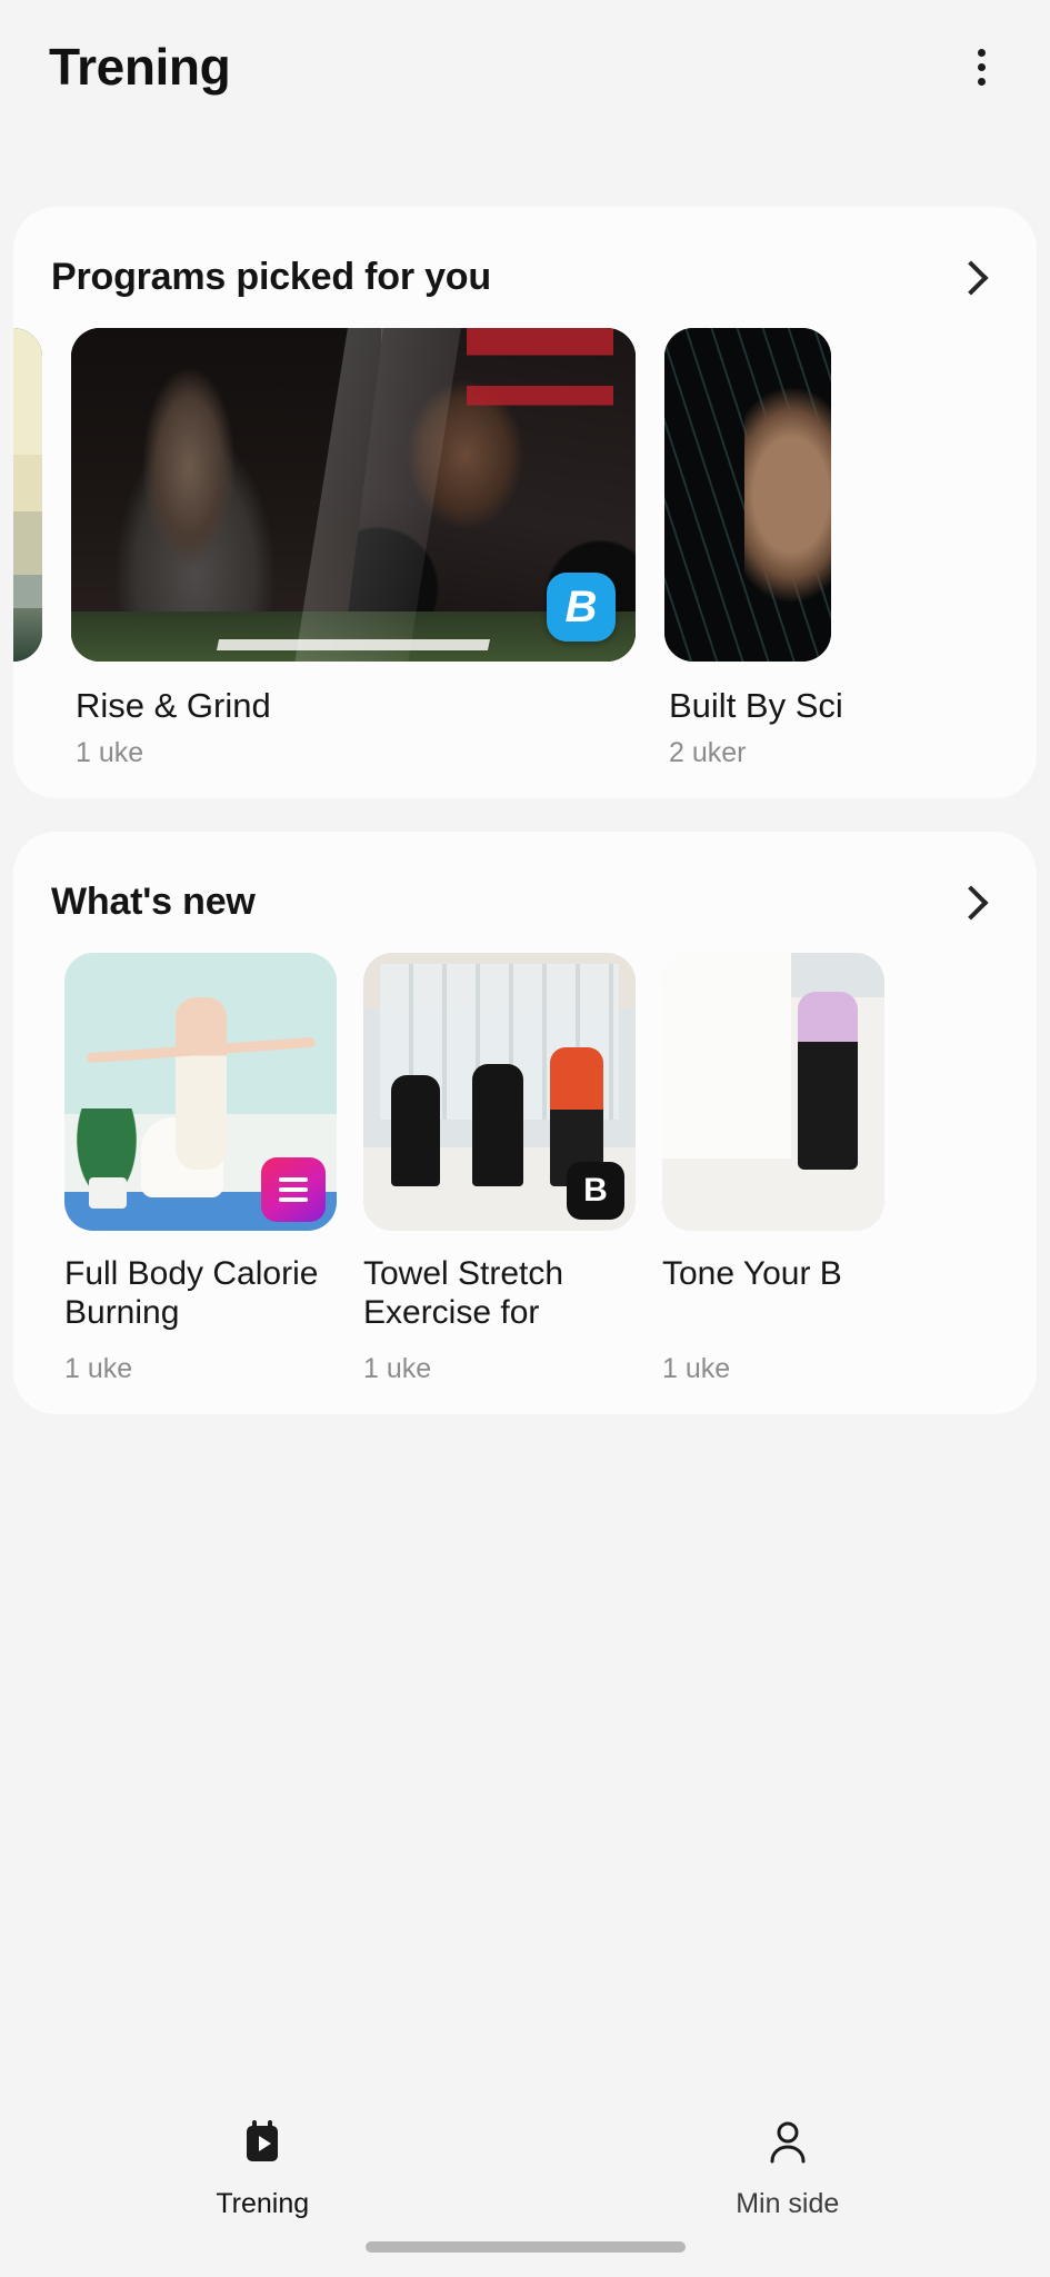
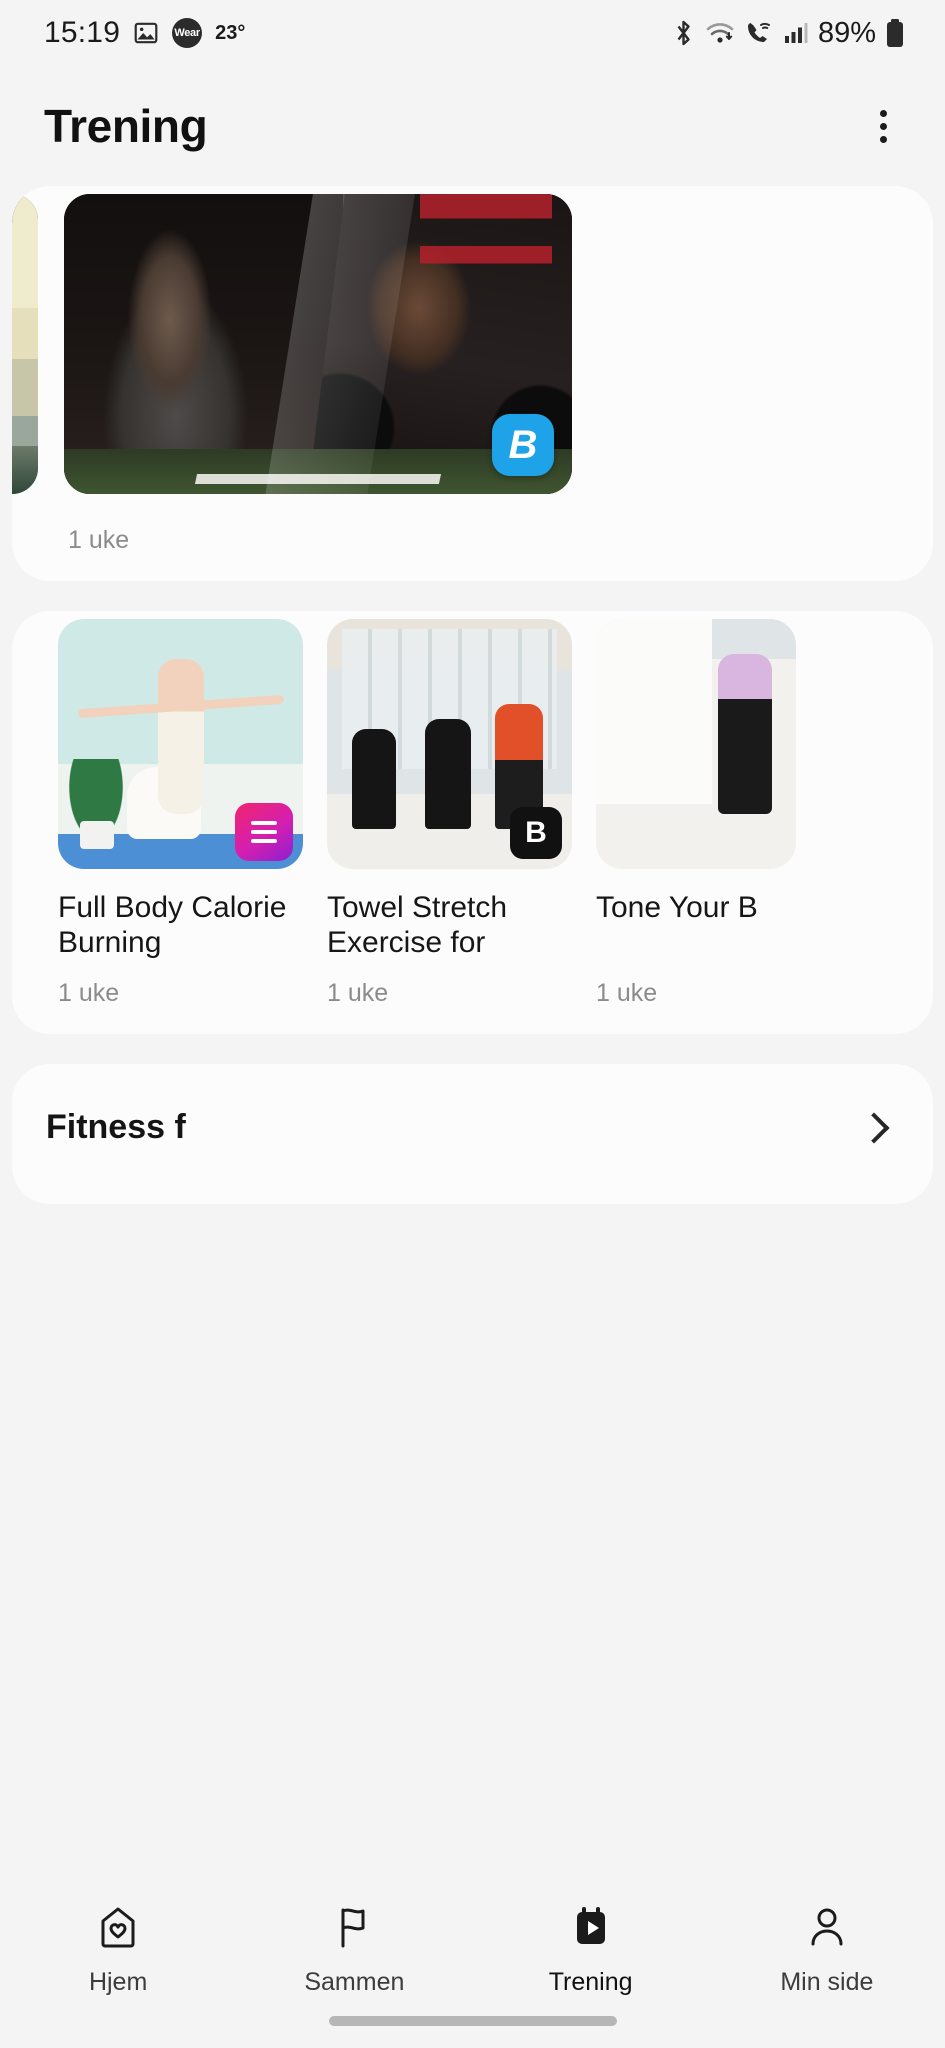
+ 15:19
+ Wear
+ 23°
+ 89%
  Trening
- Programs picked for you
  B
- Rise & Grind
  1 uke
- Built By Sci
- 2 uker
- What's new
  1 uke
  B
  Towel Stretch Exercise for
  1 uke
  Tone Your B
  1 uke
+ Fitness f
+ Hjem
+ Sammen
  Trening
  Min side
